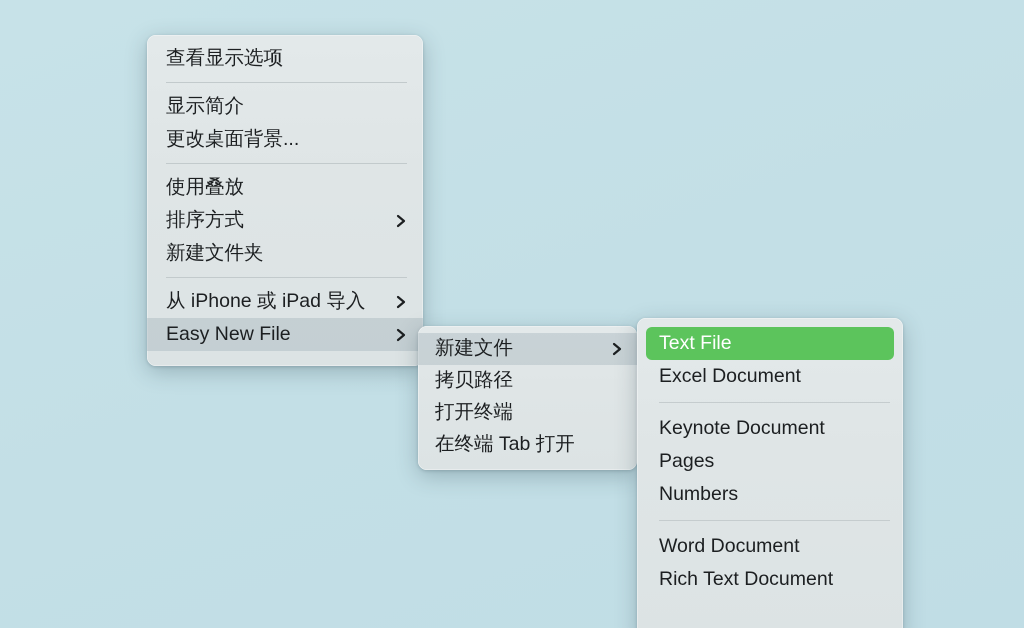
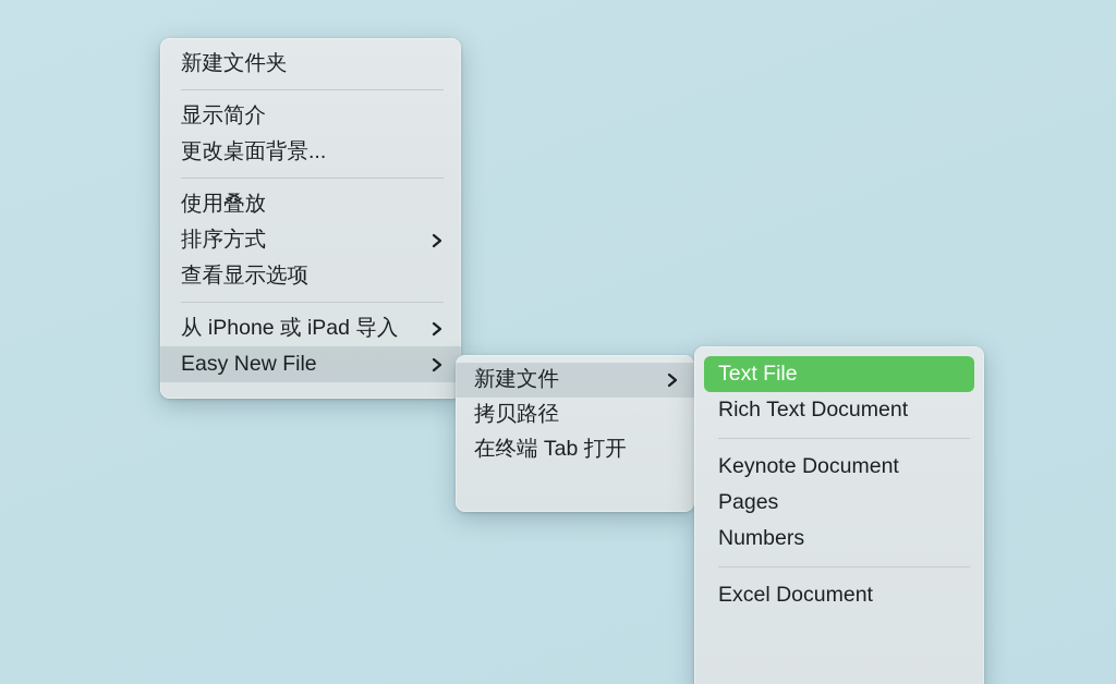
- 查看显示选项
+ 新建文件夹
  显示简介
  更改桌面背景...
  使用叠放
  排序方式
- 新建文件夹
+ 查看显示选项
  从 iPhone 或 iPad 导入
  Easy New File
  新建文件
  拷贝路径
- 打开终端
  在终端 Tab 打开
  Text File
- Excel Document
+ Rich Text Document
  Keynote Document
  Pages
  Numbers
- Word Document
- Rich Text Document
+ Excel Document
